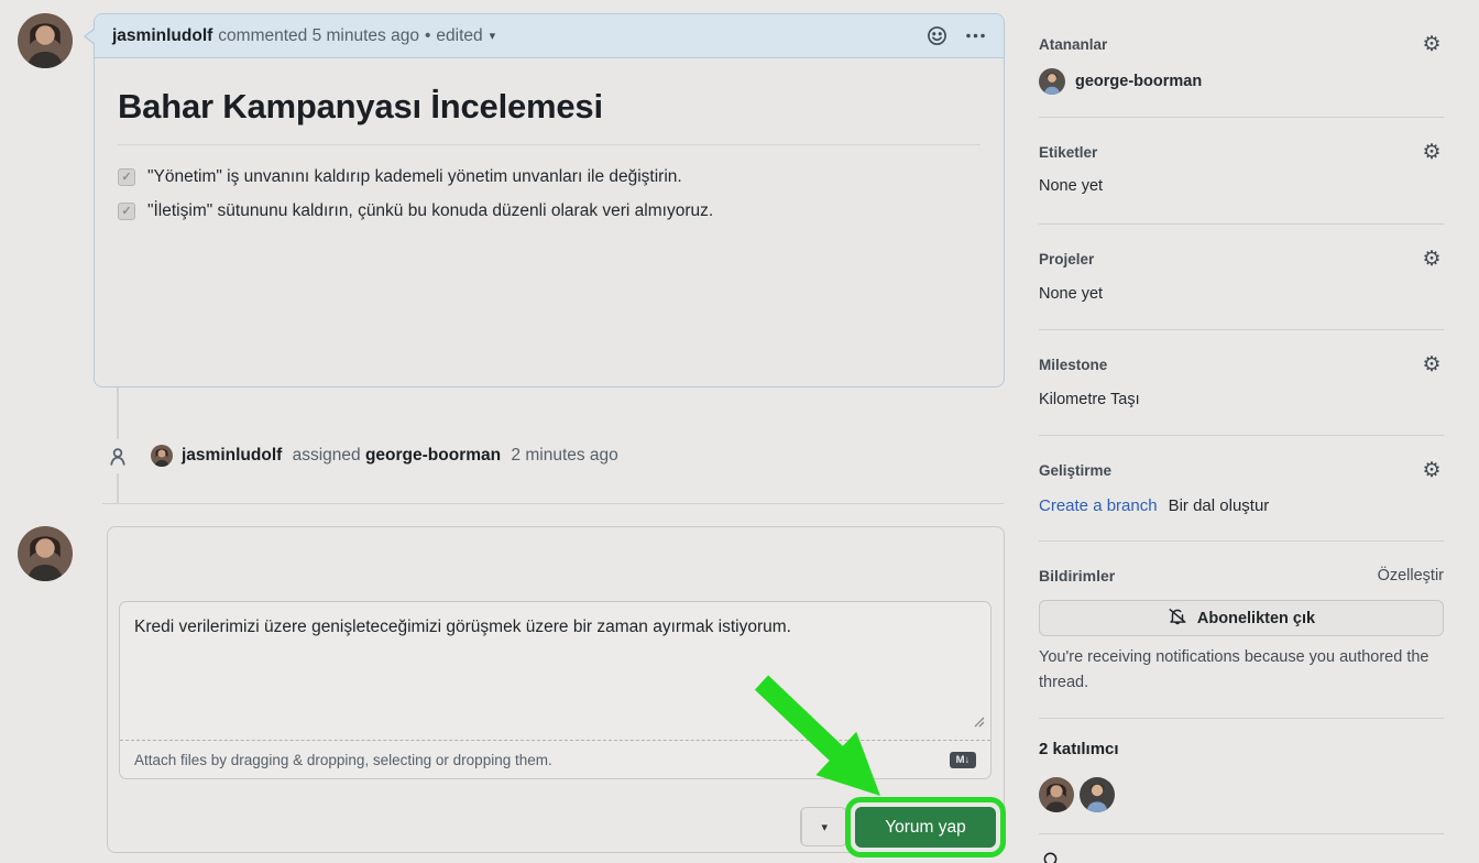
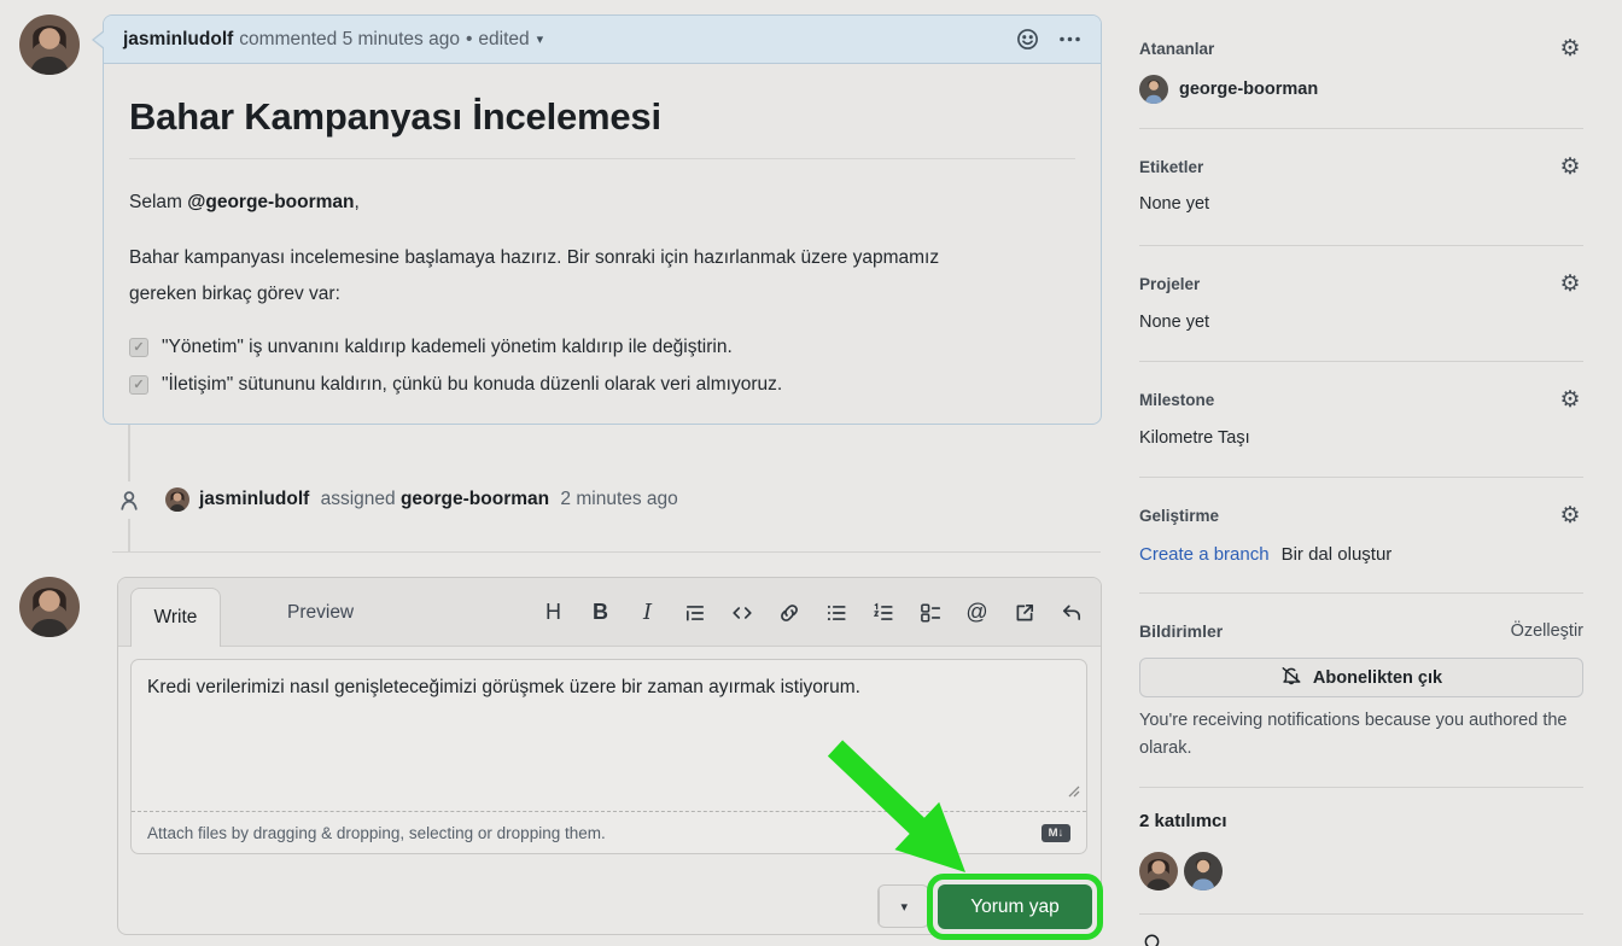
  jasminludolf
  commented 5 minutes ago
  •
  edited
  ▾
  Bahar Kampanyası İncelemesi
+ Selam @george-boorman,
+ Bahar kampanyası incelemesine başlamaya hazırız. Bir sonraki için hazırlanmak üzere yapmamız gereken birkaç görev var:
  ✓
- "Yönetim" iş unvanını kaldırıp kademeli yönetim unvanları ile değiştirin.
+ "Yönetim" iş unvanını kaldırıp kademeli yönetim kaldırıp ile değiştirin.
  ✓
  "İletişim" sütununu kaldırın, çünkü bu konuda düzenli olarak veri almıyoruz.
  jasminludolf assigned george-boorman 2 minutes ago
+ Write
+ Preview
+ H
+ B
+ I
+ @
- Kredi verilerimizi üzere genişleteceğimizi görüşmek üzere bir zaman ayırmak istiyorum.
+ Kredi verilerimizi nasıl genişleteceğimizi görüşmek üzere bir zaman ayırmak istiyorum.
  Attach files by dragging & dropping, selecting or dropping them.
  M↓
  ▾
  Yorum yap
  Atananlar
  ⚙
  george-boorman
  Etiketler
  ⚙
  None yet
  Projeler
  ⚙
  None yet
  Milestone
  ⚙
  Kilometre Taşı
  Geliştirme
  ⚙
  Create a branch
  Bir dal oluştur
  Bildirimler
  Özelleştir
  Abonelikten çık
- You're receiving notifications because you authored the thread.
+ You're receiving notifications because you authored the olarak.
  2 katılımcı
